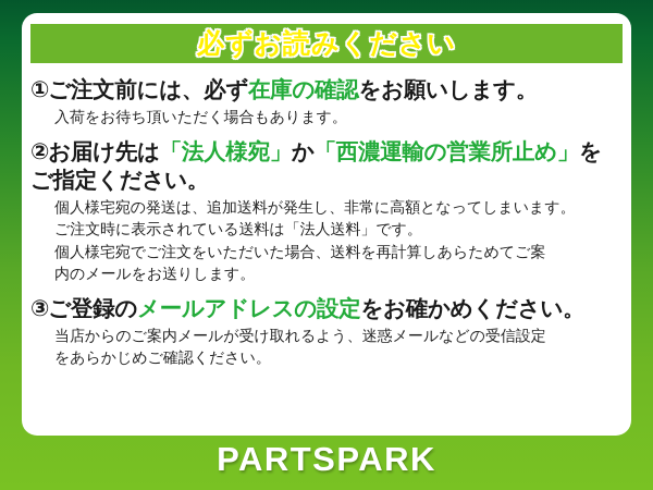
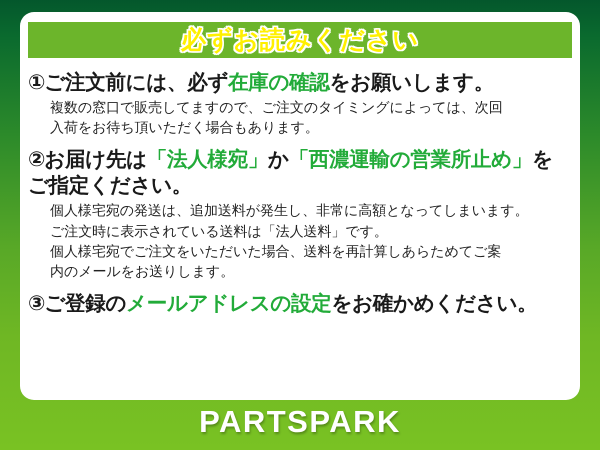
  必ずお読みください
  ①ご注文前には、必ず在庫の確認をお願いします。
+ 複数の窓口で販売してますので、ご注文のタイミングによっては、次回
  入荷をお待ち頂いただく場合もあります。
  ②お届け先は「法人様宛」か「西濃運輸の営業所止め」をご指定ください。
  個人様宅宛の発送は、追加送料が発生し、非常に高額となってしまいます。
  ご注文時に表示されている送料は「法人送料」です。
  個人様宅宛でご注文をいただいた場合、送料を再計算しあらためてご案
  内のメールをお送りします。
  ③ご登録のメールアドレスの設定をお確かめください。
- 当店からのご案内メールが受け取れるよう、迷惑メールなどの受信設定
- をあらかじめご確認ください。
  PARTSPARK
